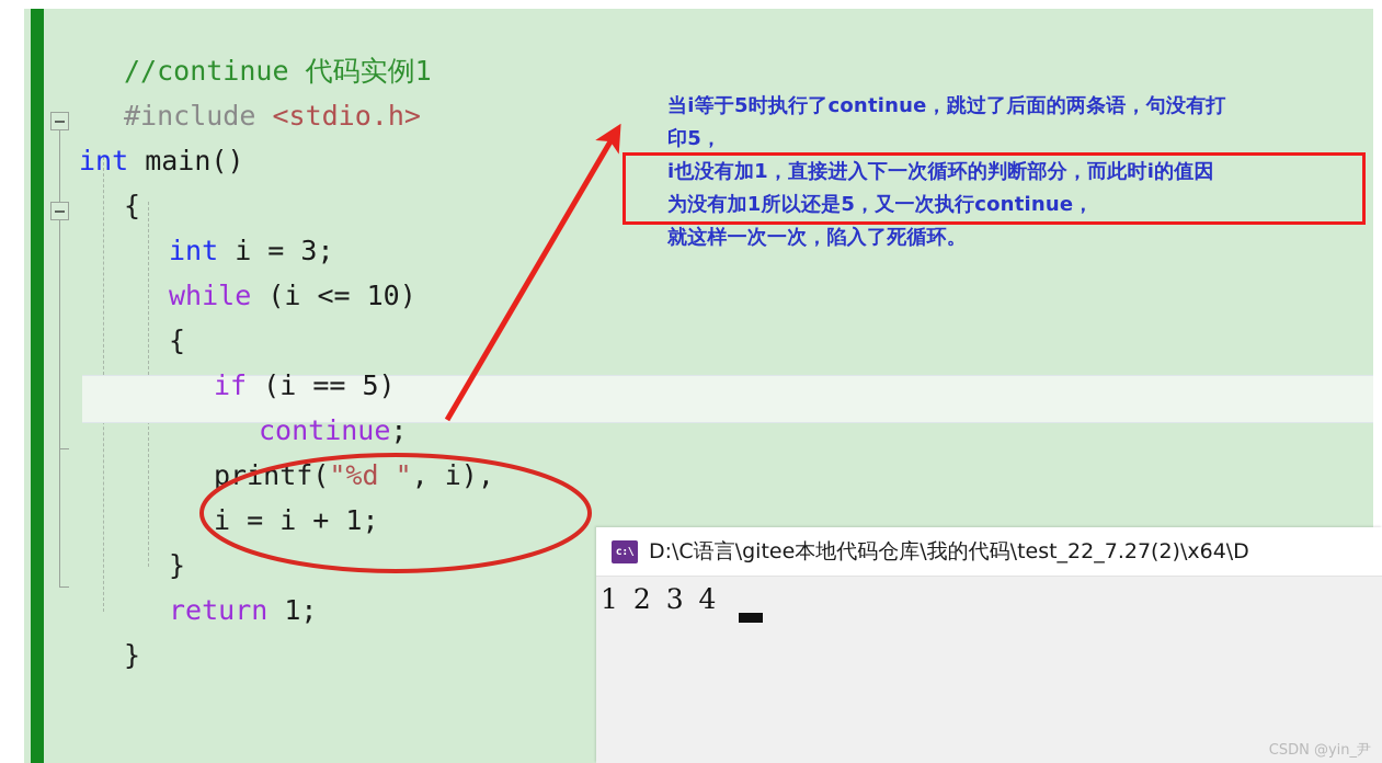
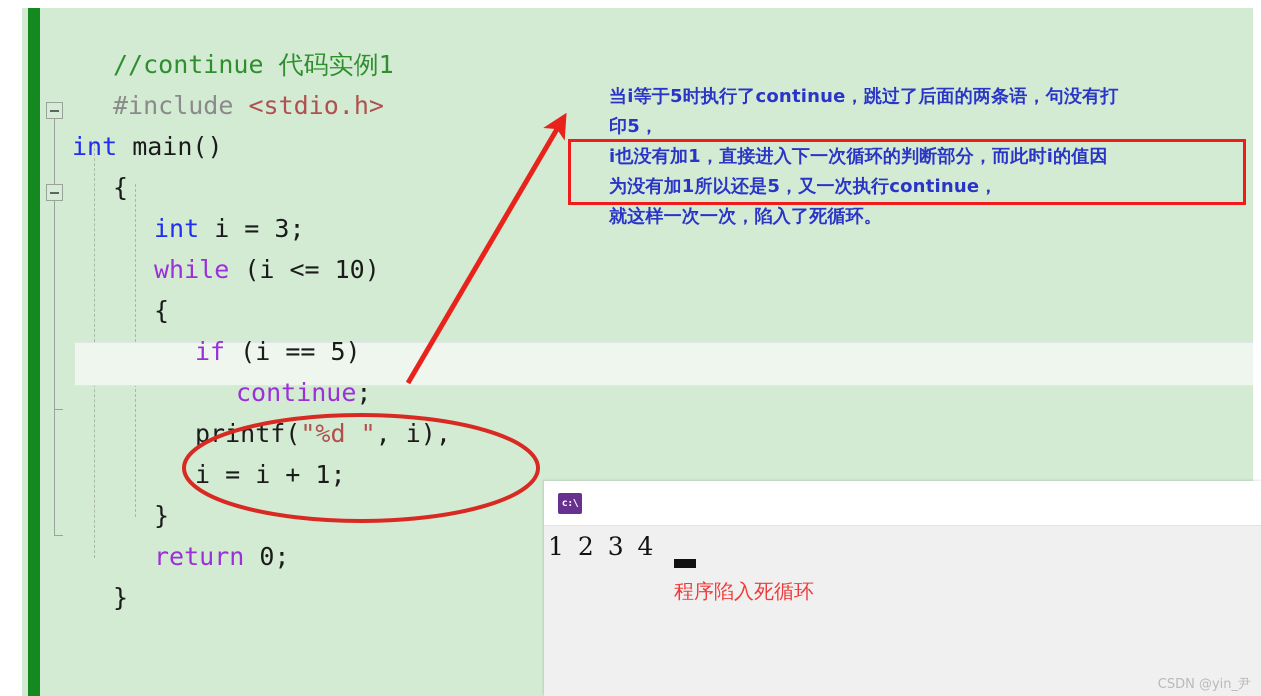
  //continue 代码实例1
  #include <stdio.h>
  int main()
  {
  int i = 3;
  while (i <= 10)
  {
  if (i == 5)
  continue;
  prntf("%d ", i),
  i = i + 1;
  }
- return 1;
+ return 0;
  }
  当i等于5时执行了continue，跳过了后面的两条语，句没有打
  印5，
  i也没有加1，直接进入下一次循环的判断部分，而此时i的值因
  为没有加1所以还是5，又一次执行continue，
  就这样一次一次，陷入了死循环。
  c:\
- D:\C语言\gitee本地代码仓库\我的代码\test_22_7.27(2)\x64\D
  1 2 3 4
+ 程序陷入死循环
  CSDN @yin_尹
